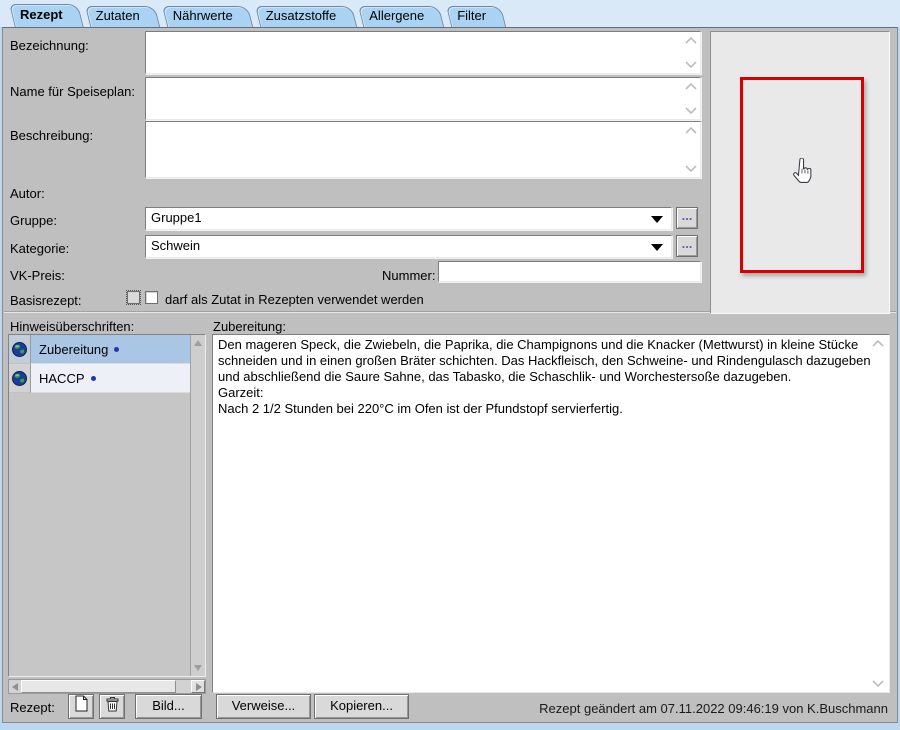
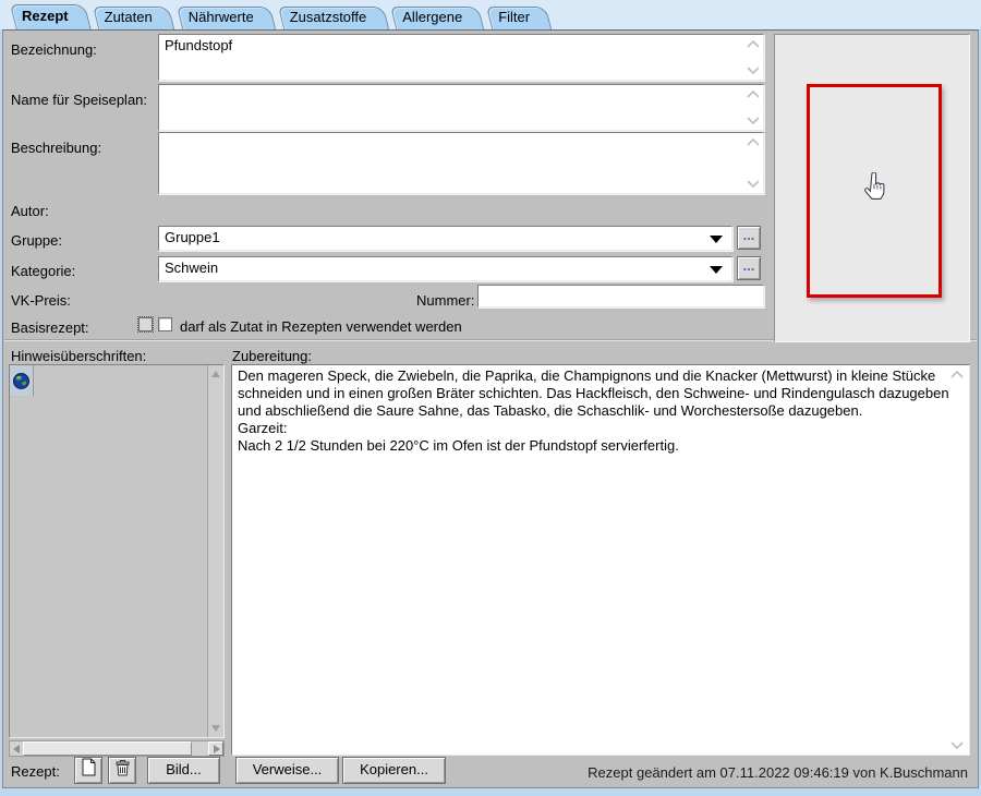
  Rezept
  Zutaten
  Nährwerte
  Zusatzstoffe
  Allergene
  Filter
  Bezeichnung:
  Name für Speiseplan:
  Beschreibung:
  Autor:
  Gruppe:
  Kategorie:
  VK-Preis:
  Basisrezept:
  Hinweisüberschriften:
  Zubereitung:
+ Pfundstopf
  Gruppe1
  ...
  Schwein
  ...
  Nummer:
  darf als Zutat in Rezepten verwendet werden
- Zubereitung
- HACCP
  Den mageren Speck, die Zwiebeln, die Paprika, die Champignons und die Knacker (Mettwurst) in kleine Stücke schneiden und in einen großen Bräter schichten. Das Hackfleisch, den Schweine- und Rindengulasch dazugeben und abschließend die Saure Sahne, das Tabasko, die Schaschlik- und Worchestersoße dazugeben.
  Garzeit:
  Nach 2 1/2 Stunden bei 220°C im Ofen ist der Pfundstopf servierfertig.
  Rezept:
  Bild...
  Verweise...
  Kopieren...
  Rezept geändert am 07.11.2022 09:46:19 von K.Buschmann
